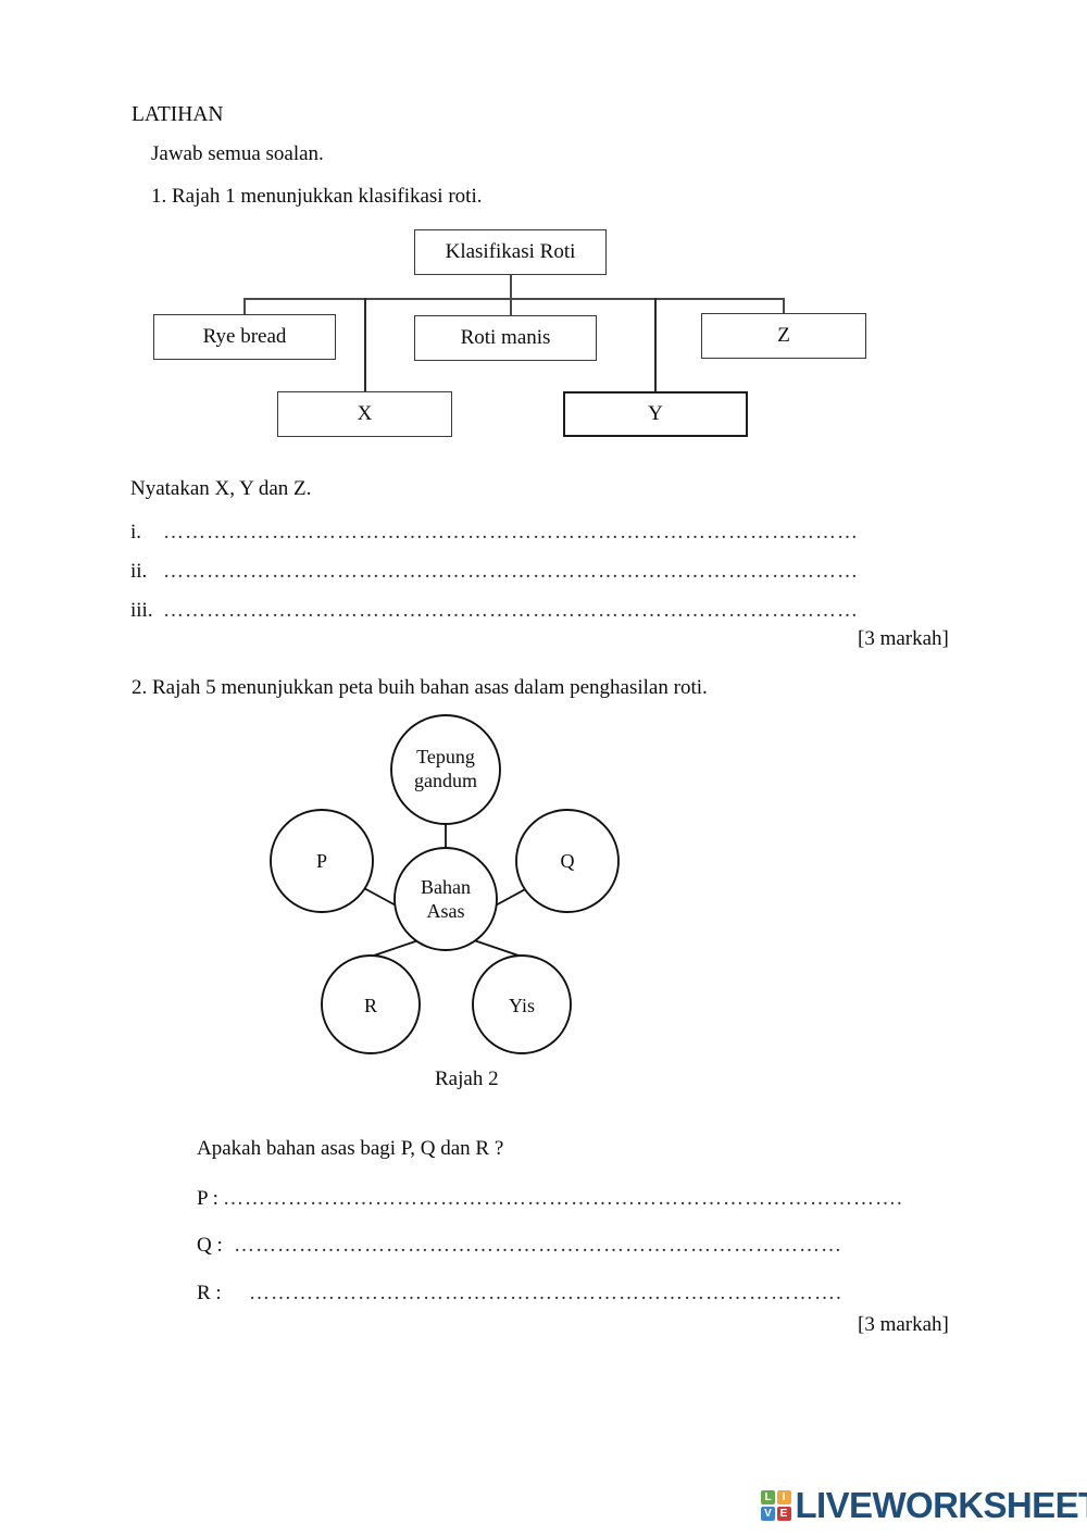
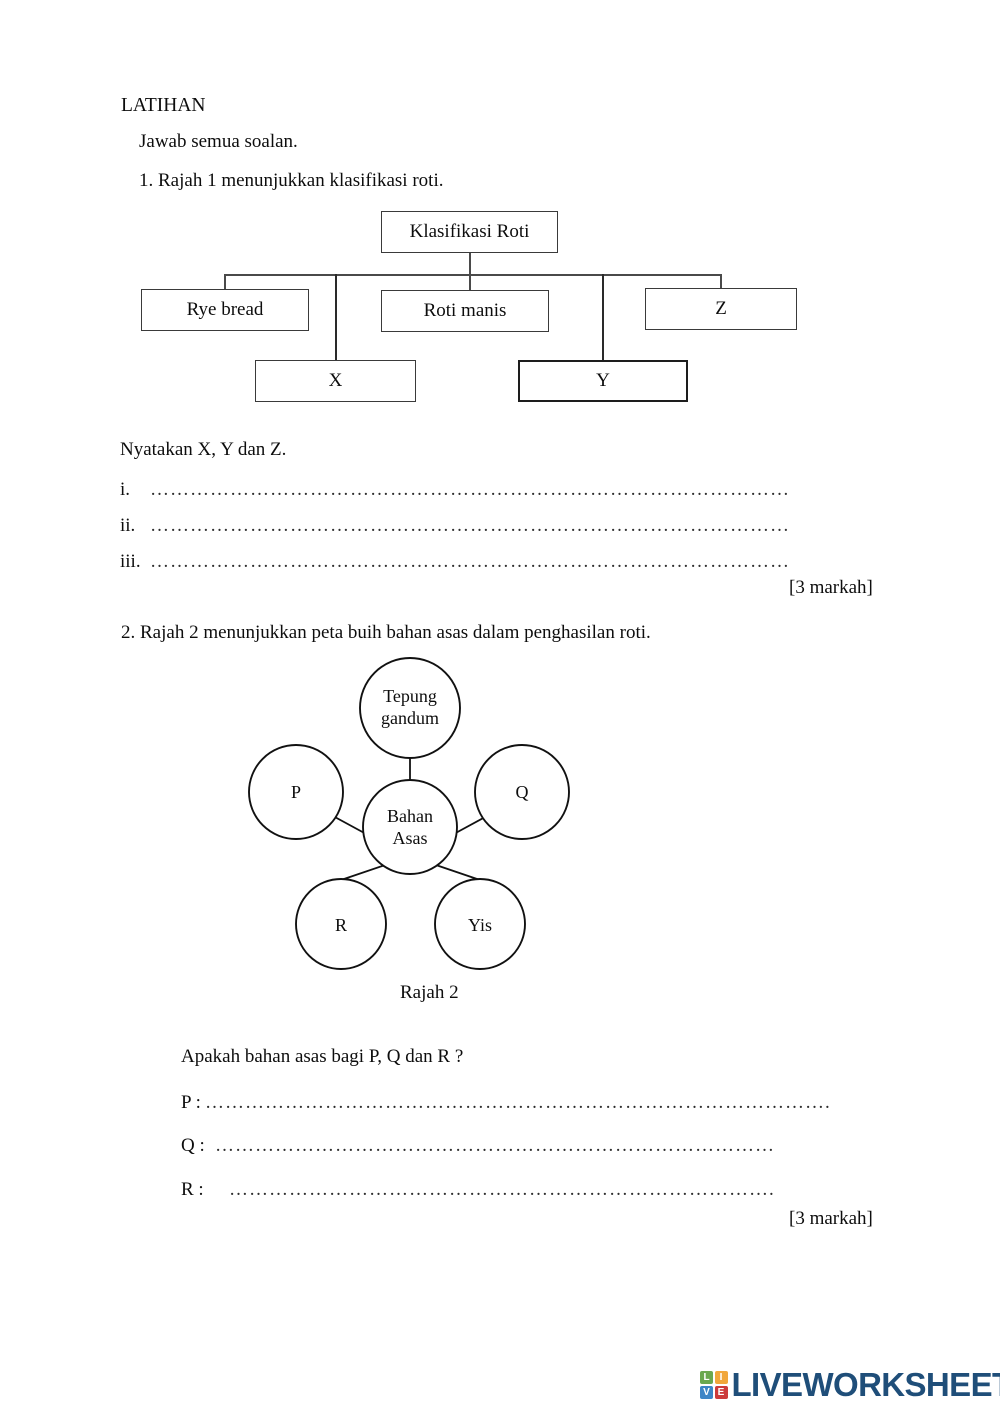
  LATIHAN
  Jawab semua soalan.
  1. Rajah 1 menunjukkan klasifikasi roti.
  Klasifikasi Roti
  Rye bread
  Roti manis
  Z
  X
  Y
  Nyatakan X, Y dan Z.
  i.
  ……………………………………………………………………………………
  ii.
  ……………………………………………………………………………………
  iii.
  ……………………………………………………………………………………
  [3 markah]
- 2. Rajah 5 menunjukkan peta buih bahan asas dalam penghasilan roti.
+ 2. Rajah 2 menunjukkan peta buih bahan asas dalam penghasilan roti.
  Tepung
  gandum
  P
  Q
  R
  Yis
  Bahan
  Asas
  Rajah 2
  Apakah bahan asas bagi P, Q dan R ?
  P :
  ………………………………………………………………………………….
  Q :
  …………………………………………………………………………
  R :
  ……………………………………………………………………….
  [3 markah]
  L
  I
  V
  E
  LIVEWORKSHEE
